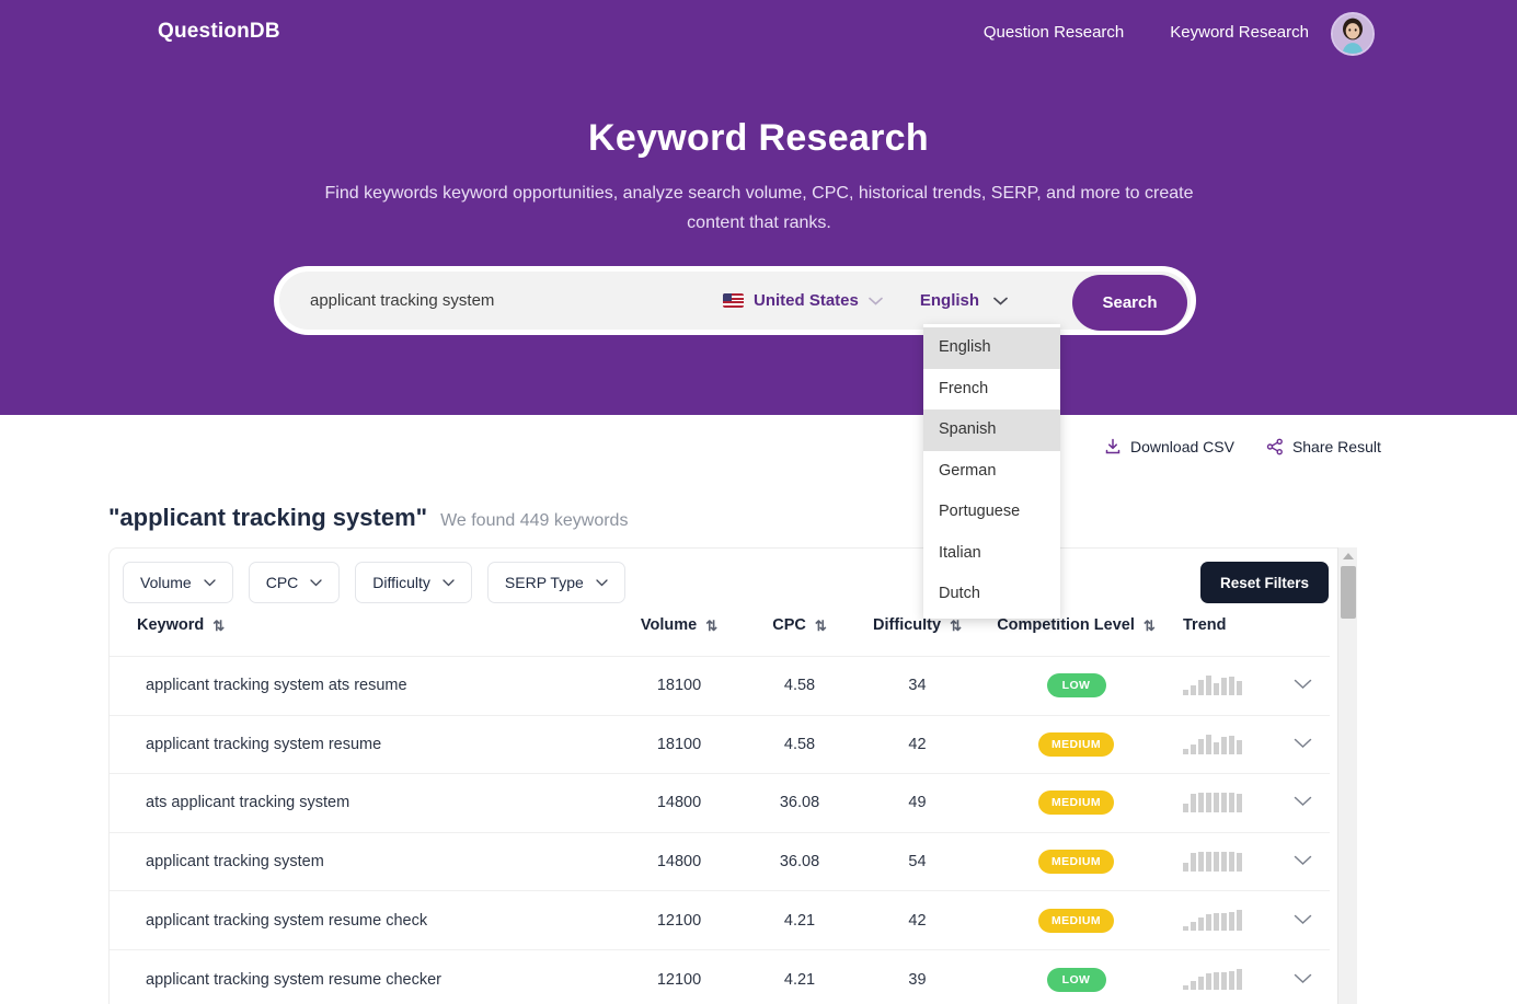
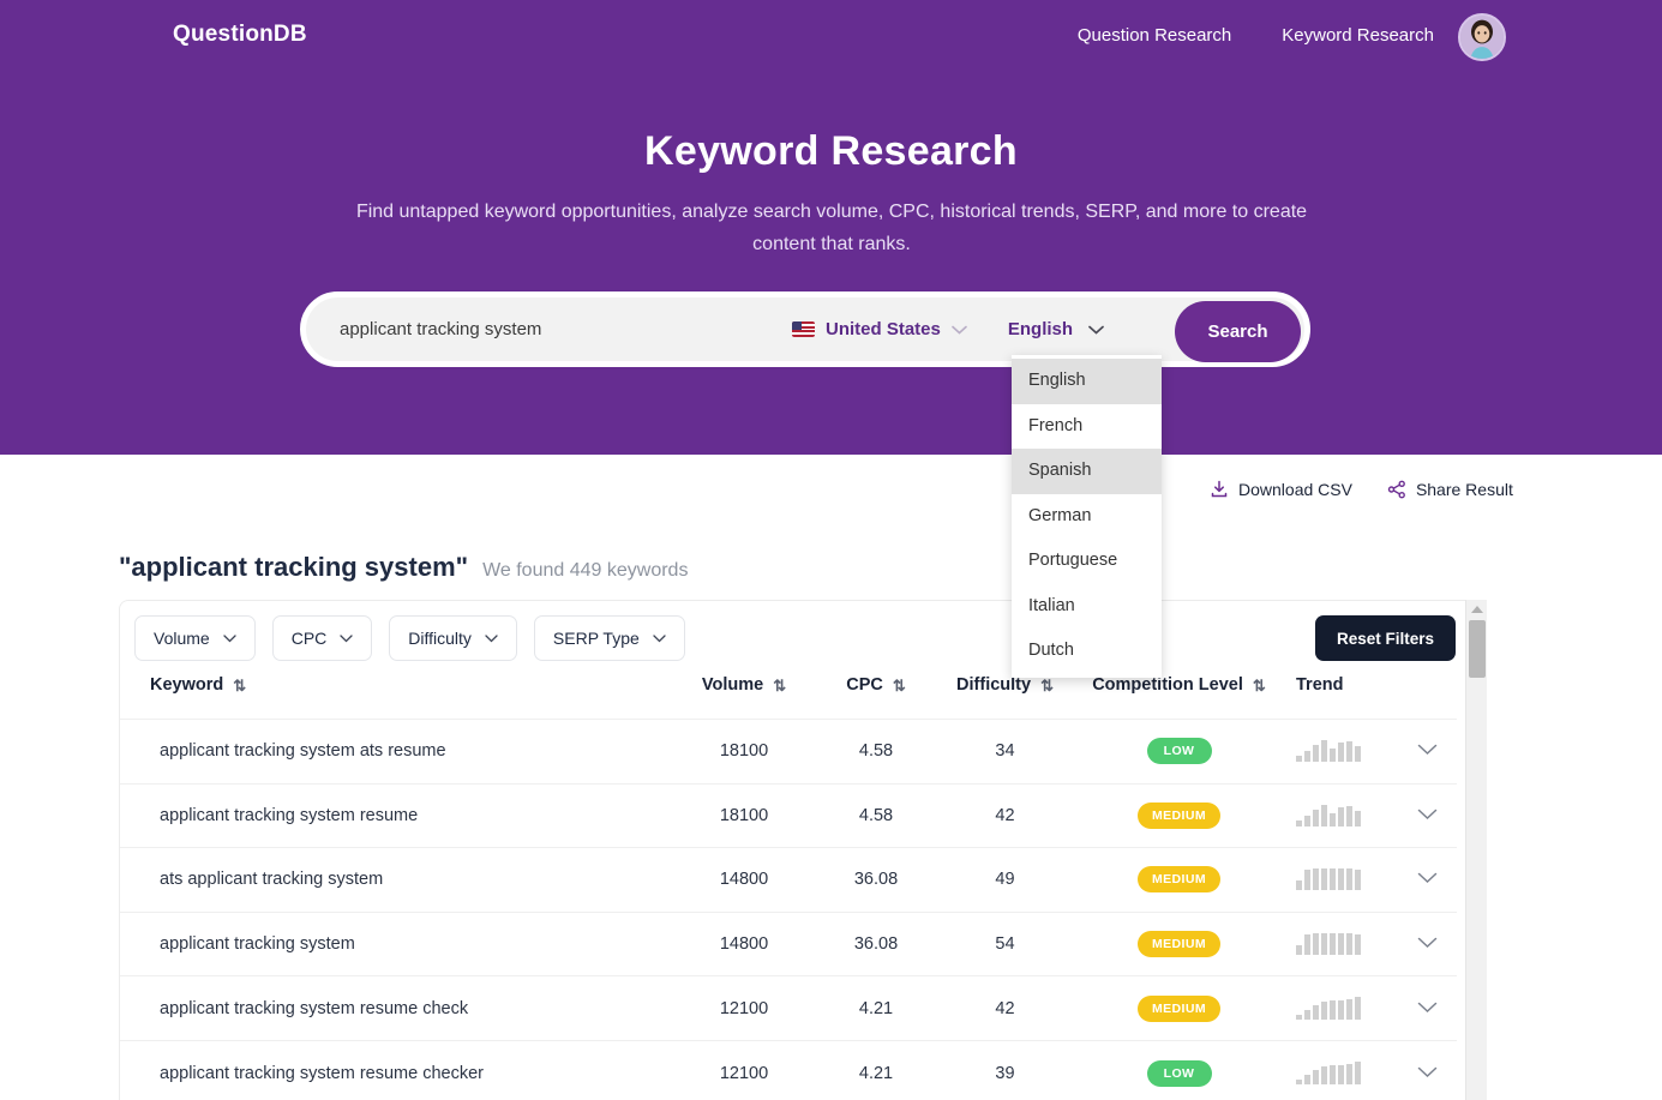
  QuestionDB
  Question Research
  Keyword Research
  Keyword Research
- Find keywords keyword opportunities, analyze search volume, CPC, historical trends, SERP, and more to create content that ranks.
+ Find untapped keyword opportunities, analyze search volume, CPC, historical trends, SERP, and more to create content that ranks.
  applicant tracking system
  United States
  English
  Search
  English
  French
  Spanish
  German
  Portuguese
  Italian
  Dutch
  Download CSV
  Share Result
  "applicant tracking system"
  We found 449 keywords
  Volume
  CPC
  Difficulty
  SERP Type
  Reset Filters
  Keyword ⇅	Volume ⇅	CPC ⇅	Difficulty ⇅	Competition Level ⇅	Trend
  applicant tracking system ats resume	18100	4.58	34	LOW
  applicant tracking system resume	18100	4.58	42	MEDIUM
  ats applicant tracking system	14800	36.08	49	MEDIUM
  applicant tracking system	14800	36.08	54	MEDIUM
  applicant tracking system resume check	12100	4.21	42	MEDIUM
  applicant tracking system resume checker	12100	4.21	39	LOW
